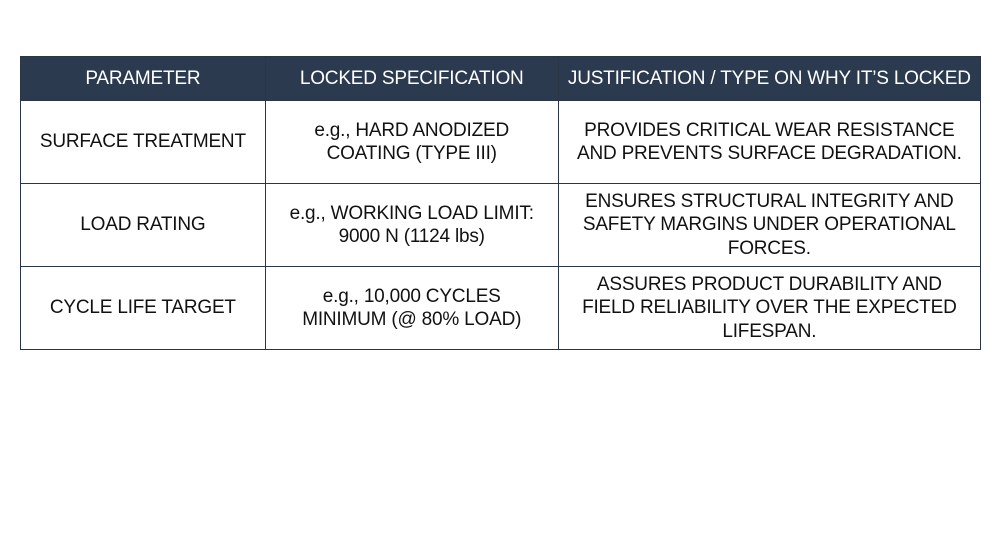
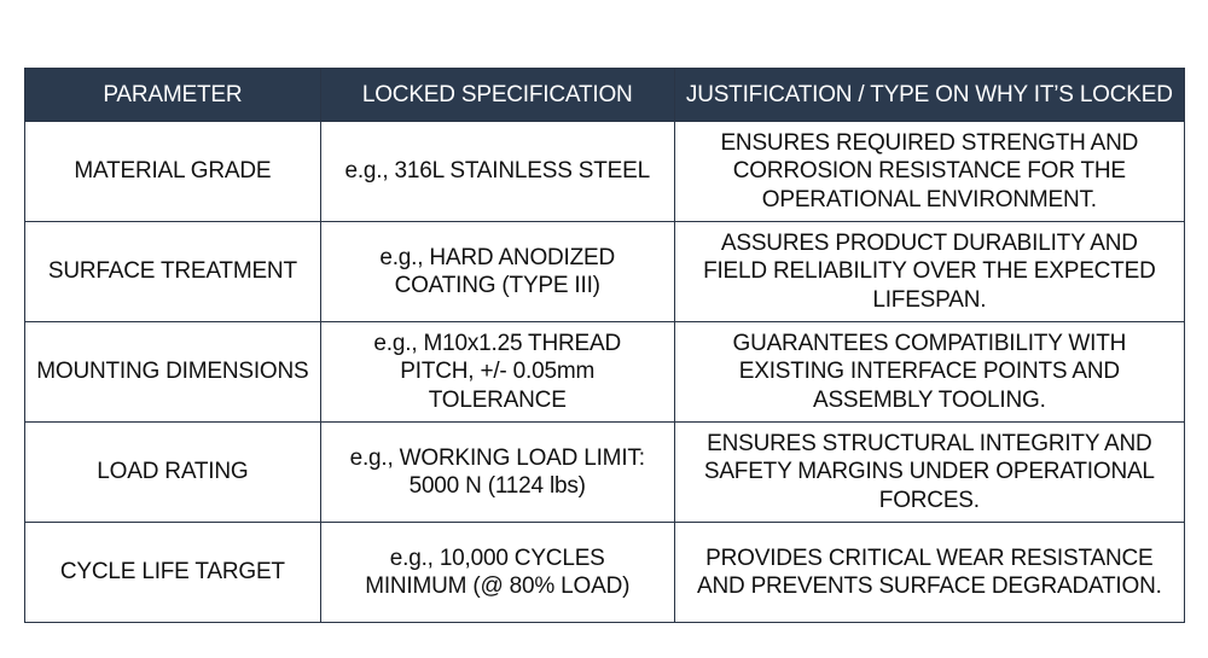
  PARAMETER	LOCKED SPECIFICATION	JUSTIFICATION / TYPE ON WHY IT’S LOCKED
+ MATERIAL GRADE	e.g., 316L STAINLESS STEEL	ENSURES REQUIRED STRENGTH AND CORROSION RESISTANCE FOR THE OPERATIONAL ENVIRONMENT.
- SURFACE TREATMENT	e.g., HARD ANODIZED COATING (TYPE III)	PROVIDES CRITICAL WEAR RESISTANCE AND PREVENTS SURFACE DEGRADATION.
+ SURFACE TREATMENT	e.g., HARD ANODIZED COATING (TYPE III)	ASSURES PRODUCT DURABILITY AND FIELD RELIABILITY OVER THE EXPECTED LIFESPAN.
+ MOUNTING DIMENSIONS	e.g., M10x1.25 THREAD PITCH, +/- 0.05mm TOLERANCE	GUARANTEES COMPATIBILITY WITH EXISTING INTERFACE POINTS AND ASSEMBLY TOOLING.
- LOAD RATING	e.g., WORKING LOAD LIMIT: 9000 N (1124 lbs)	ENSURES STRUCTURAL INTEGRITY AND SAFETY MARGINS UNDER OPERATIONAL FORCES.
+ LOAD RATING	e.g., WORKING LOAD LIMIT: 5000 N (1124 lbs)	ENSURES STRUCTURAL INTEGRITY AND SAFETY MARGINS UNDER OPERATIONAL FORCES.
- CYCLE LIFE TARGET	e.g., 10,000 CYCLES MINIMUM (@ 80% LOAD)	ASSURES PRODUCT DURABILITY AND FIELD RELIABILITY OVER THE EXPECTED LIFESPAN.
+ CYCLE LIFE TARGET	e.g., 10,000 CYCLES MINIMUM (@ 80% LOAD)	PROVIDES CRITICAL WEAR RESISTANCE AND PREVENTS SURFACE DEGRADATION.
